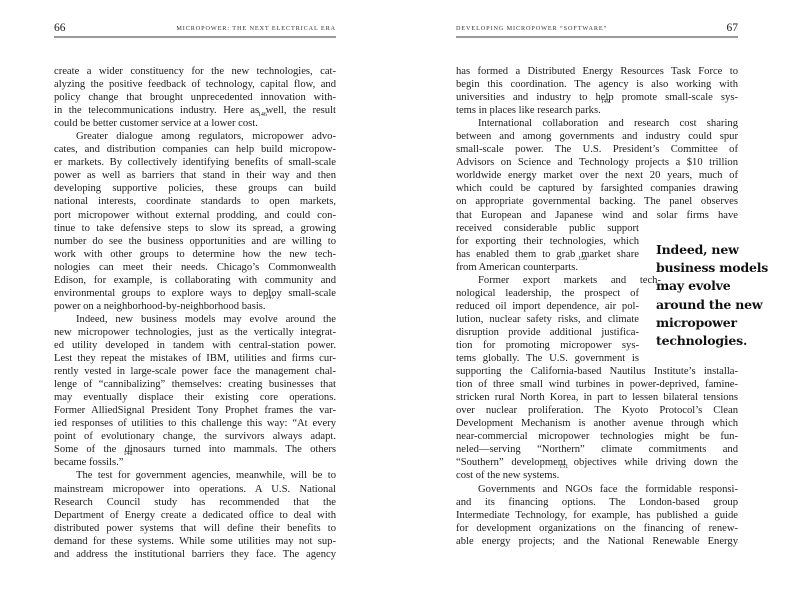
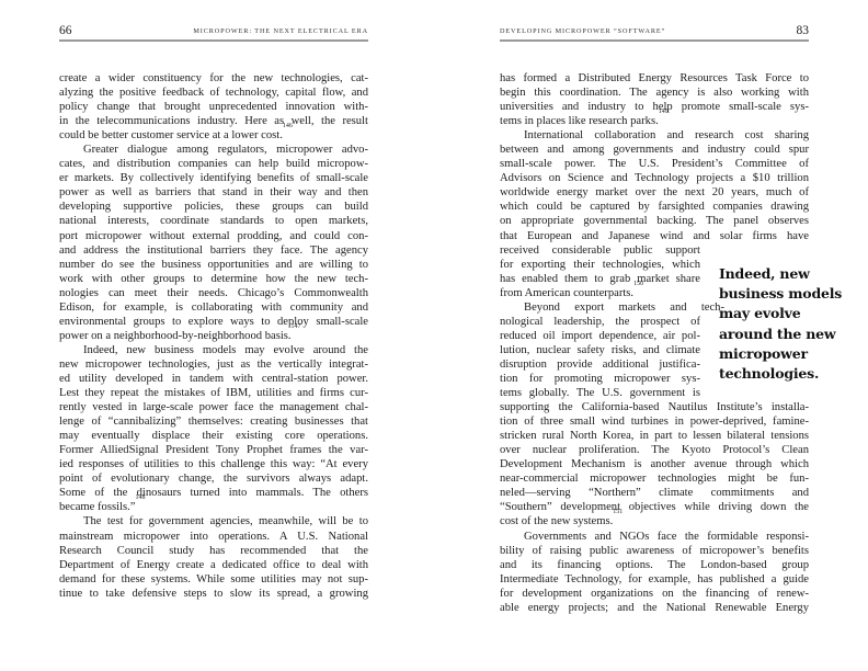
  66
  create a wider constituency for the new technologies, cat-
  alyzing the positive feedback of technology, capital flow, and
  policy change that brought unprecedented innovation with-
  in the telecommunications industry. Here as well, the result
  could be better customer service at a lower cost.
  Greater dialogue among regulators, micropower advo-
  cates, and distribution companies can help build micropow-
  er markets. By collectively identifying benefits of small-scale
  power as well as barriers that stand in their way and then
  developing supportive policies, these groups can build
  national interests, coordinate standards to open markets,
  port micropower without external prodding, and could con-
- tinue to take defensive steps to slow its spread, a growing
+ and address the institutional barriers they face. The agency
  number do see the business opportunities and are willing to
  work with other groups to determine how the new tech-
  nologies can meet their needs. Chicago’s Commonwealth
  Edison, for example, is collaborating with community and
  environmental groups to explore ways to deploy small-scale
  power on a neighborhood-by-neighborhood basis.
  Indeed, new business models may evolve around the
  new micropower technologies, just as the vertically integrat-
  ed utility developed in tandem with central-station power.
  Lest they repeat the mistakes of IBM, utilities and firms cur-
  rently vested in large-scale power face the management chal-
  lenge of “cannibalizing” themselves: creating businesses that
  may eventually displace their existing core operations.
  Former AlliedSignal President Tony Prophet frames the var-
  ied responses of utilities to this challenge this way: “At every
  point of evolutionary change, the survivors always adapt.
  Some of the dinosaurs turned into mammals. The others
  became fossils.”
  The test for government agencies, meanwhile, will be to
  mainstream micropower into operations. A U.S. National
  Research Council study has recommended that the
  Department of Energy create a dedicated office to deal with
- distributed power systems that will define their benefits to
  demand for these systems. While some utilities may not sup-
- and address the institutional barriers they face. The agency
+ tinue to take defensive steps to slow its spread, a growing
- 67
+ 83
  has formed a Distributed Energy Resources Task Force to
  begin this coordination. The agency is also working with
  universities and industry to help promote small-scale sys-
  tems in places like research parks.
  International collaboration and research cost sharing
  between and among governments and industry could spur
  small-scale power. The U.S. President’s Committee of
  Advisors on Science and Technology projects a $10 trillion
  worldwide energy market over the next 20 years, much of
  which could be captured by farsighted companies drawing
  on appropriate governmental backing. The panel observes
  that European and Japanese wind and solar firms have
  received considerable public support
  for exporting their technologies, which
  has enabled them to grab market share
  from American counterparts.
- Former export markets and tech-
+ Beyond export markets and tech-
  nological leadership, the prospect of
  reduced oil import dependence, air pol-
  lution, nuclear safety risks, and climate
  disruption provide additional justifica-
  tion for promoting micropower sys-
  tems globally. The U.S. government is
  supporting the California-based Nautilus Institute’s installa-
  tion of three small wind turbines in power-deprived, famine-
  stricken rural North Korea, in part to lessen bilateral tensions
  over nuclear proliferation. The Kyoto Protocol’s Clean
  Development Mechanism is another avenue through which
  near-commercial micropower technologies might be fun-
  neled—serving “Northern” climate commitments and
  “Southern” development objectives while driving down the
  cost of the new systems.
  Governments and NGOs face the formidable responsi-
+ bility of raising public awareness of micropower’s benefits
  and its financing options. The London-based group
  Intermediate Technology, for example, has published a guide
  for development organizations on the financing of renew-
  able energy projects; and the National Renewable Energy
  Indeed, new
  business models
  may evolve
  around the new
  micropower
  technologies.
